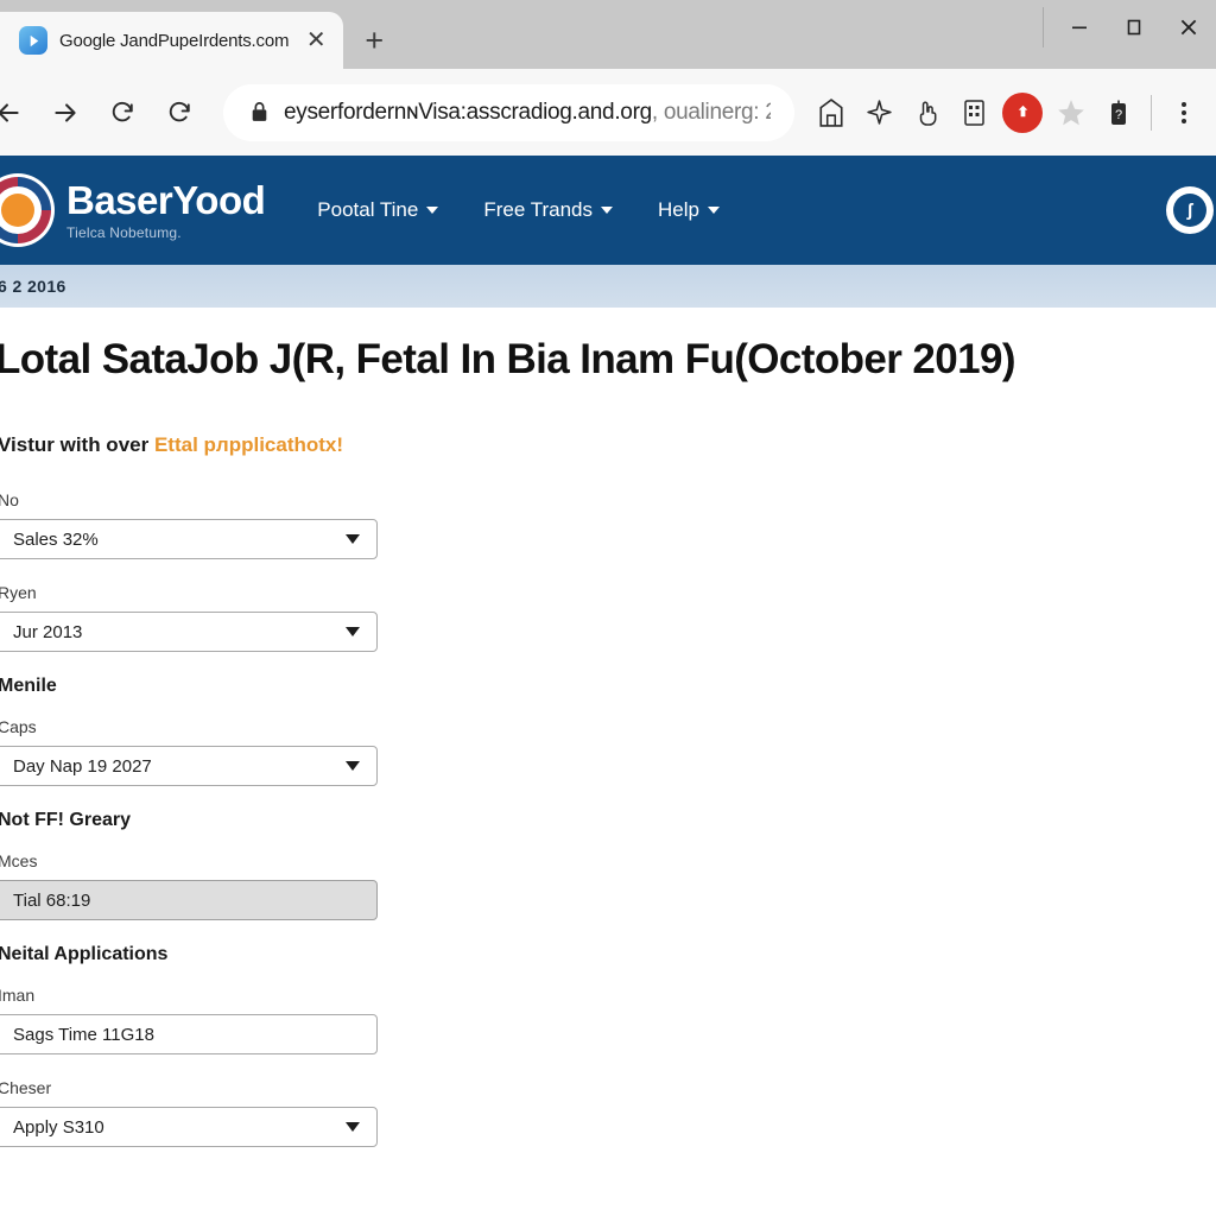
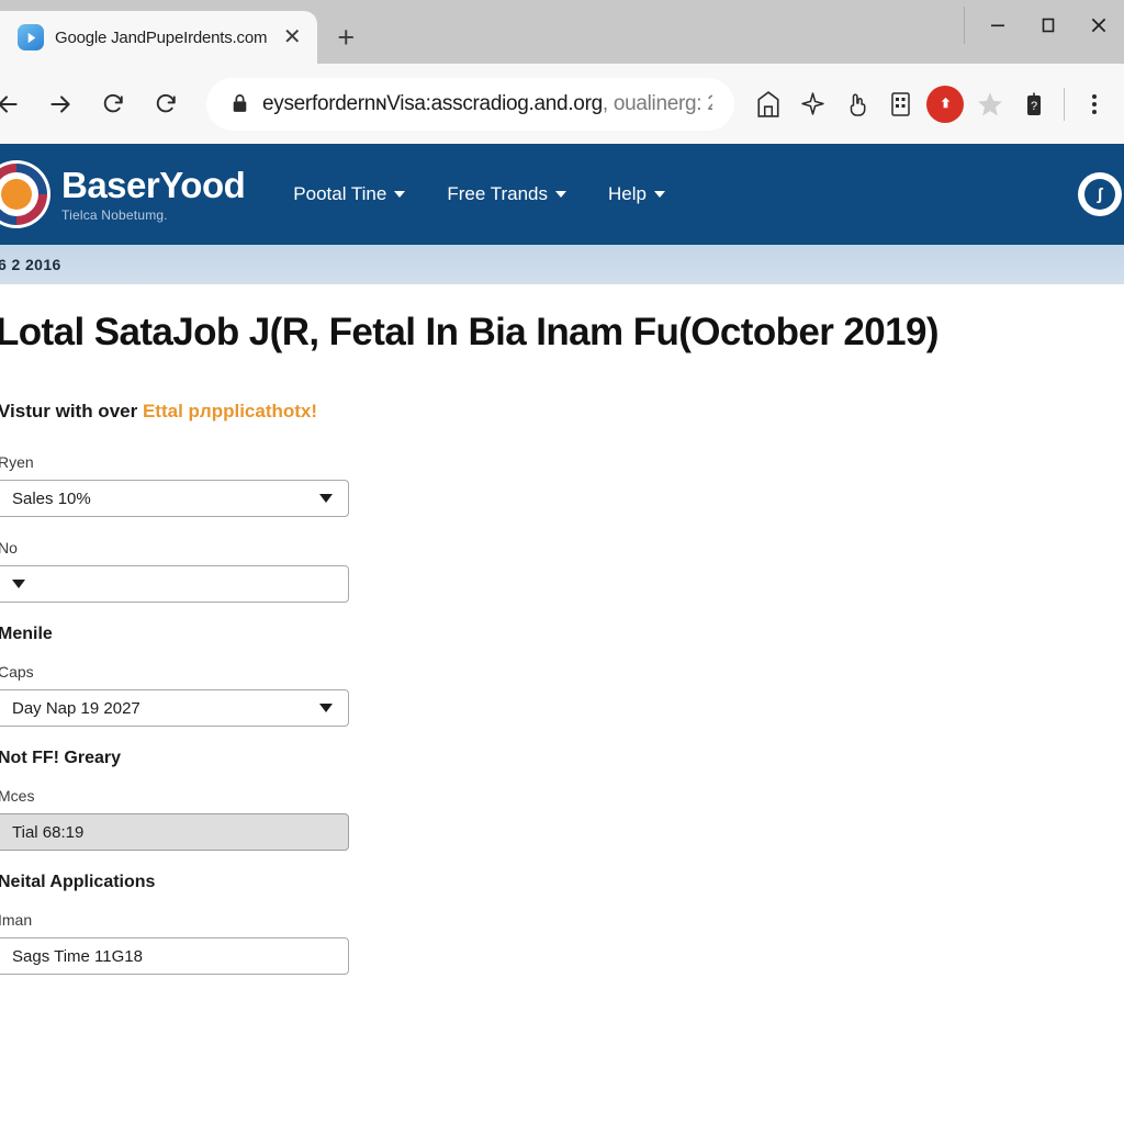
  Google JandPupeIrdents.com
  ✕
  +
  ?
  BaserYood
  Tielca Nobetumg.
  Pootal Tine
  Free Trands
  Help
  ʃ
  6 2 2016
  Lotal SataJob J(R, Fetal In Bia Inam Fu(October 2019)
  Vistur with over Ettal pлpplicathotx!
- No
+ Ryen
- Sales 32%
+ Sales 10%
- Ryen
+ No
- Jur 2013
  Menile
  Caps
  Day Nap 19 2027
  Not FF! Greary
  Mces
  Tial 68:19
  Neital Applications
  man
  Sags Time 11G18
- Cheser
- Apply S310
